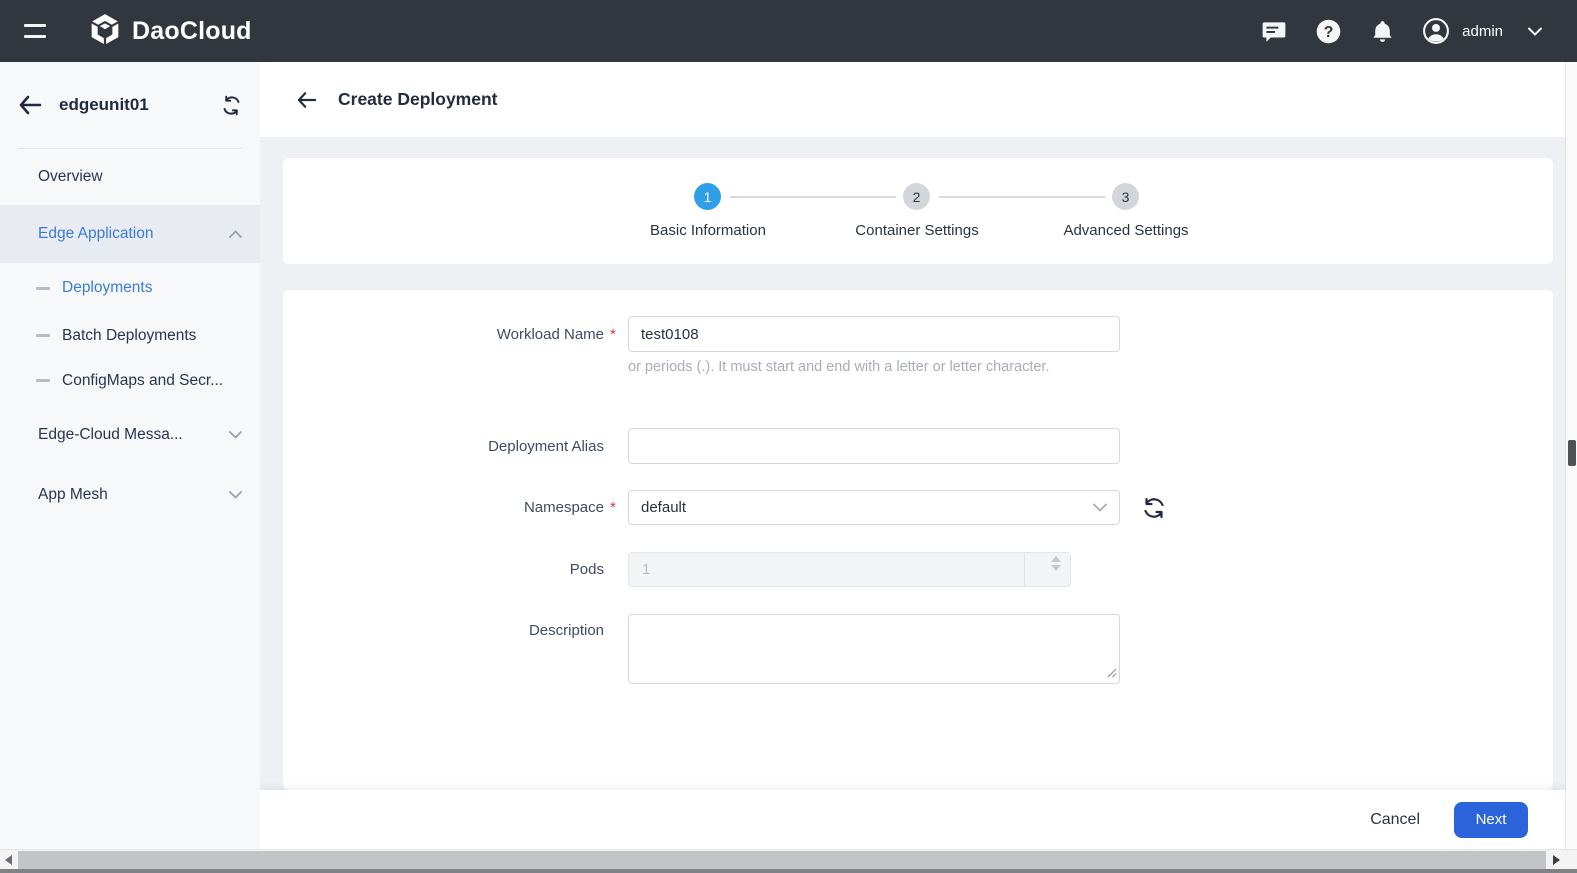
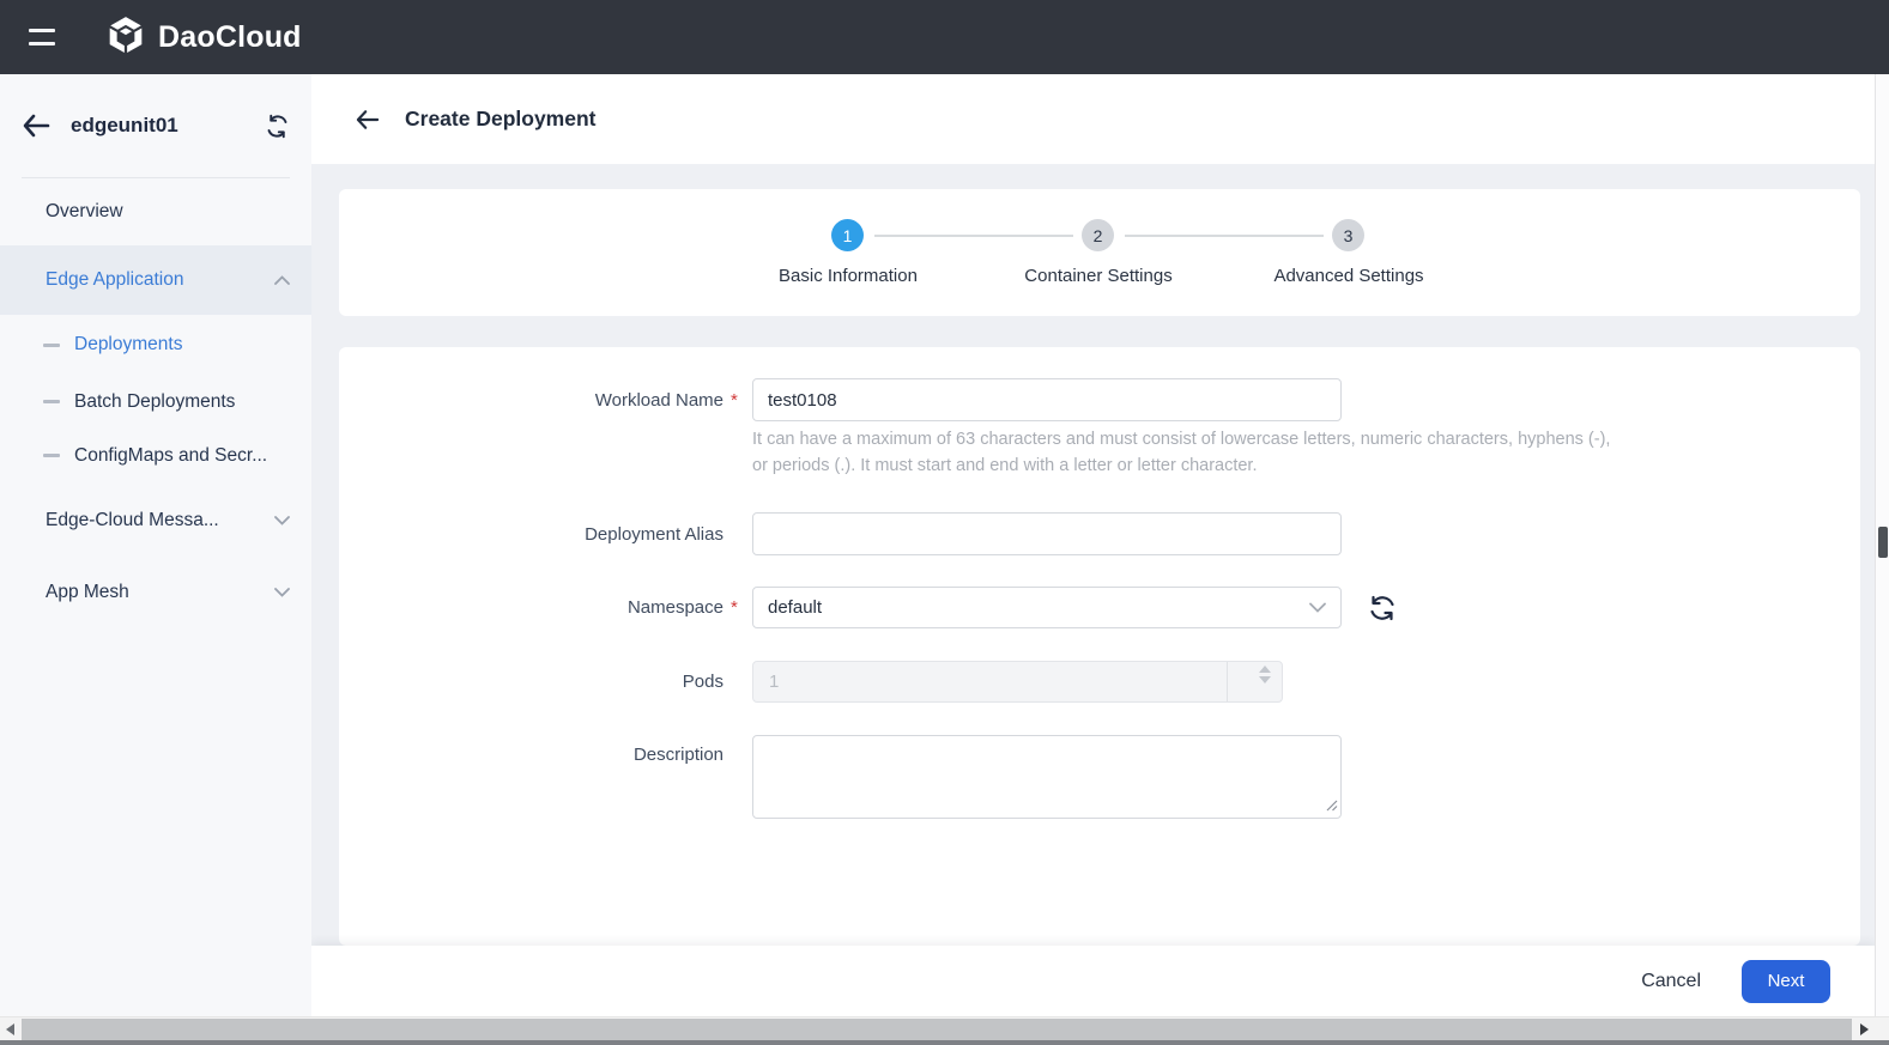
  DaoCloud
- ?
- admin
  edgeunit01
  Overview
  Edge Application
  Deployments
  Batch Deployments
  ConfigMaps and Secr...
  Edge-Cloud Messa...
  App Mesh
  Create Deployment
  1
  2
  3
  Basic Information
  Container Settings
  Advanced Settings
  Workload Name
  *
  test0108
+ It can have a maximum of 63 characters and must consist of lowercase letters, numeric characters, hyphens (-),
  or periods (.). It must start and end with a letter or letter character.
  Deployment Alias
  Namespace
  *
  default
  Pods
  1
  Description
  Cancel
  Next
